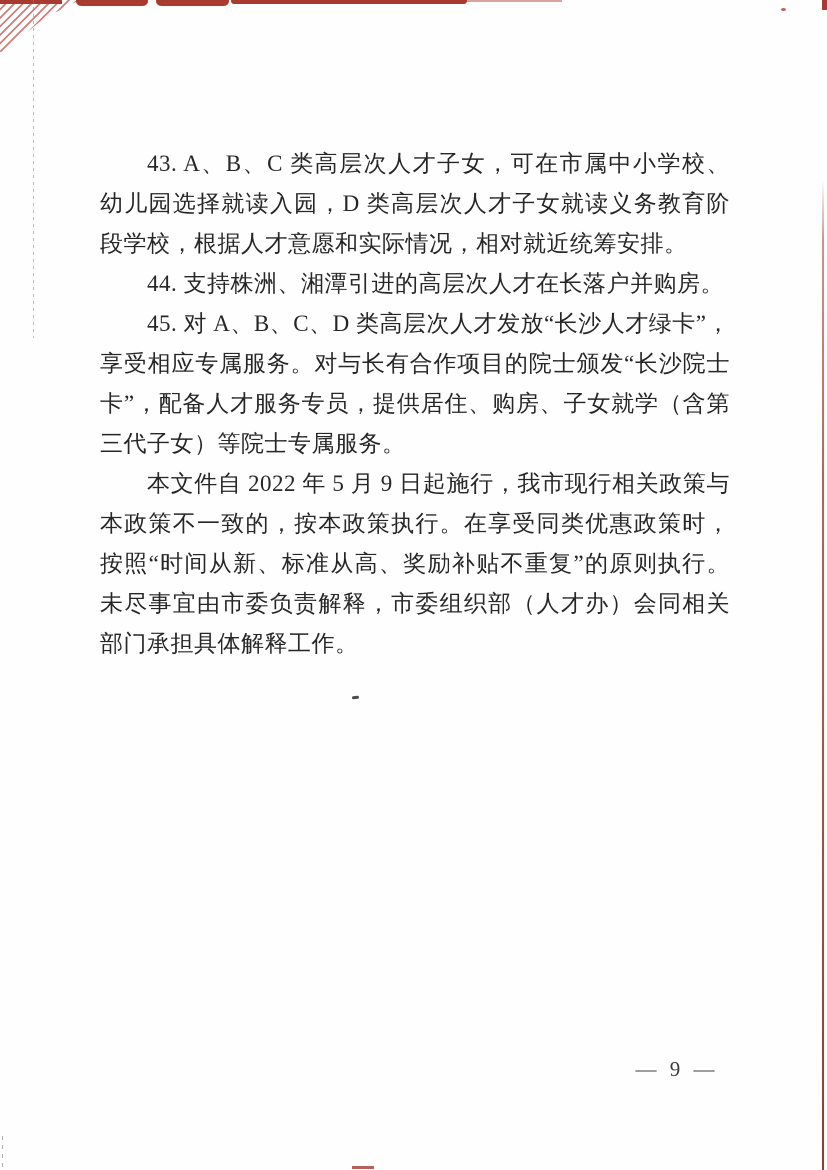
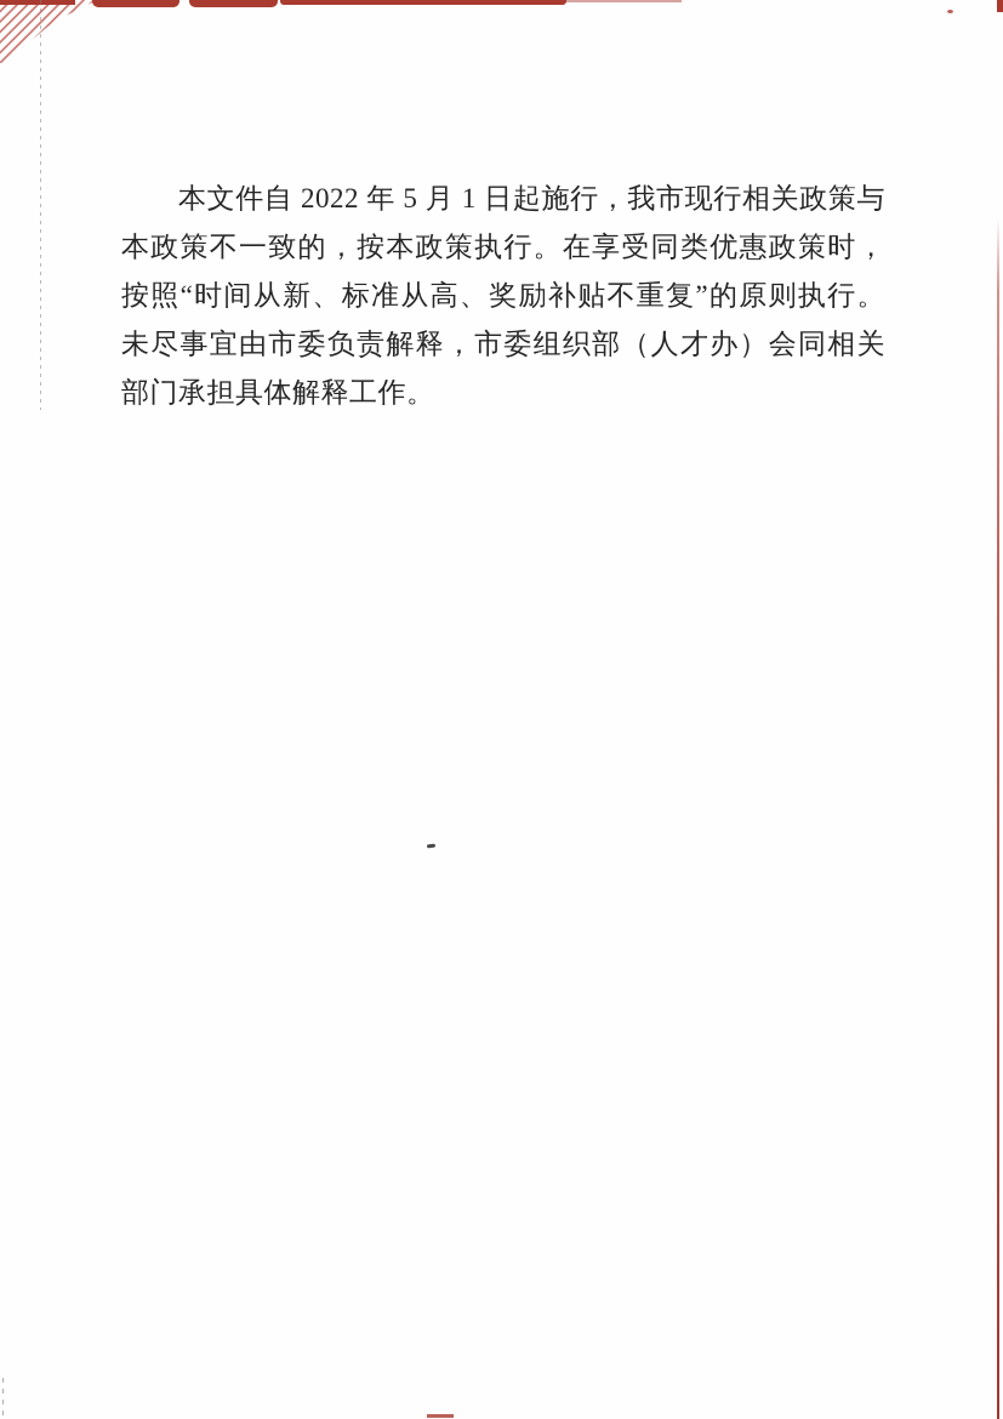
- 43. A、B、C 类高层次人才子女，可在市属中小学校、幼儿园选择就读入园，D 类高层次人才子女就读义务教育阶段学校，根据人才意愿和实际情况，相对就近统筹安排。
- 44. 支持株洲、湘潭引进的高层次人才在长落户并购房。
- 45. 对 A、B、C、D 类高层次人才发放“长沙人才绿卡”，享受相应专属服务。对与长有合作项目的院士颁发“长沙院士卡”，配备人才服务专员，提供居住、购房、子女就学（含第三代子女）等院士专属服务。
- 本文件自 2022 年 5 月 9 日起施行，我市现行相关政策与本政策不一致的，按本政策执行。在享受同类优惠政策时，按照“时间从新、标准从高、奖励补贴不重复”的原则执行。未尽事宜由市委负责解释，市委组织部（人才办）会同相关部门承担具体解释工作。
+ 本文件自 2022 年 5 月 1 日起施行，我市现行相关政策与本政策不一致的，按本政策执行。在享受同类优惠政策时，按照“时间从新、标准从高、奖励补贴不重复”的原则执行。未尽事宜由市委负责解释，市委组织部（人才办）会同相关部门承担具体解释工作。
- — 9 —
